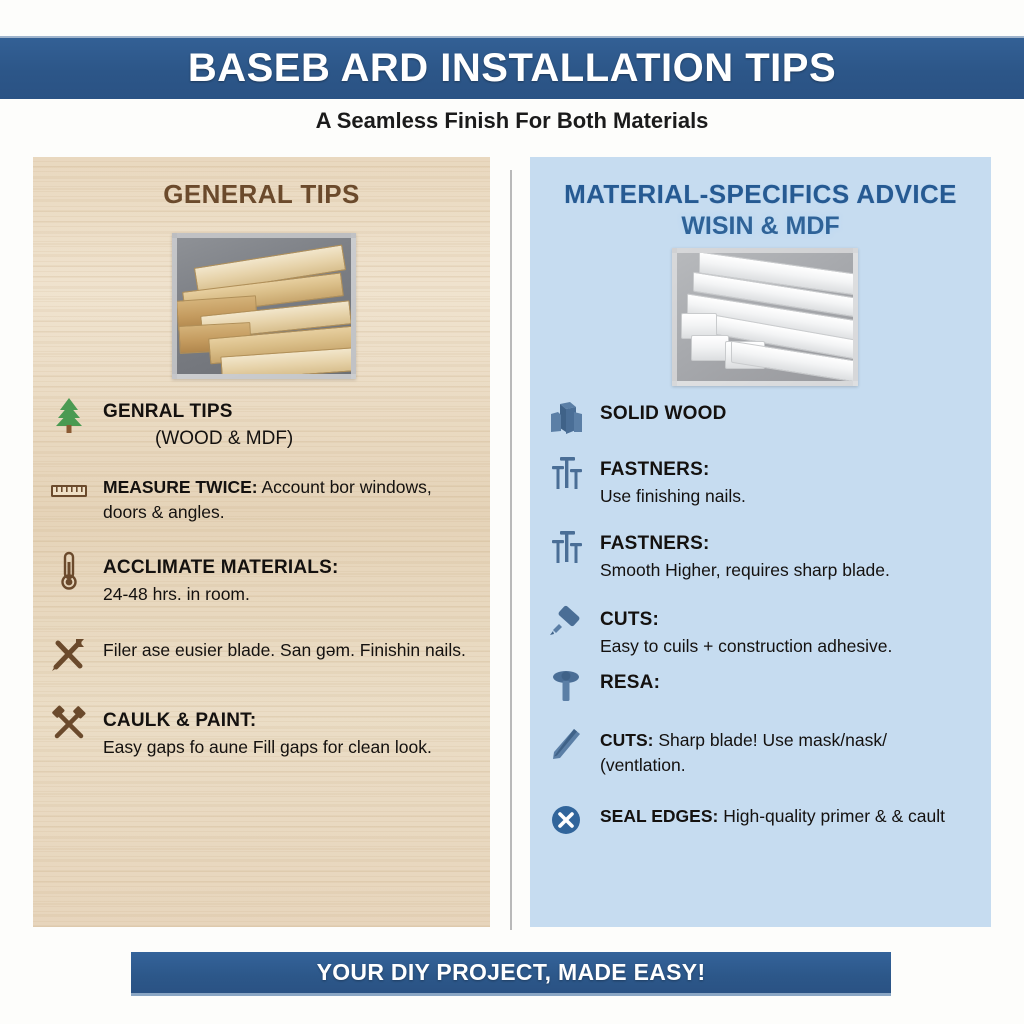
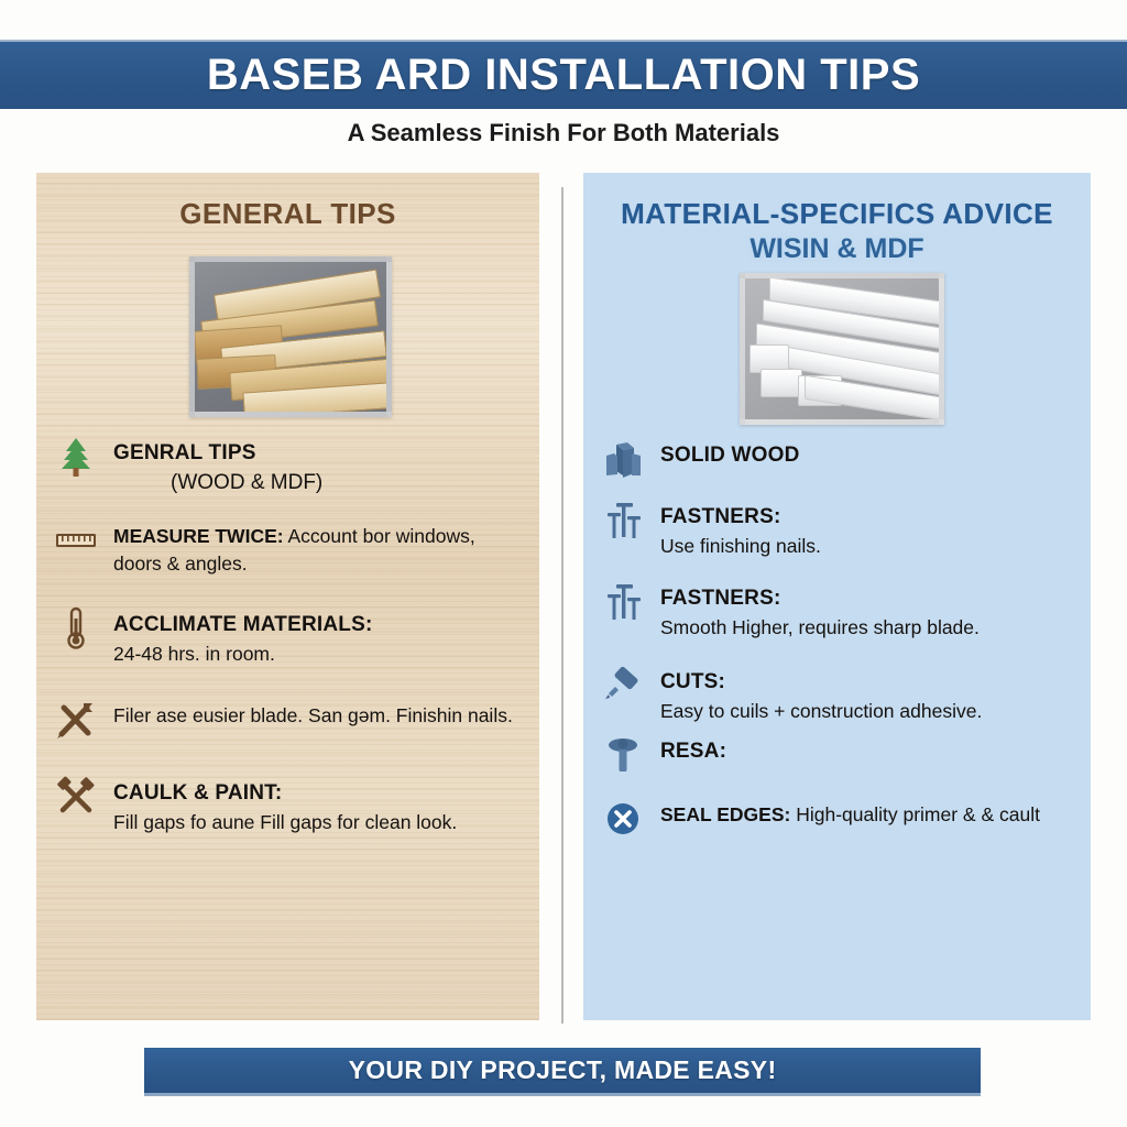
  BASEB ARD INSTALLATION TIPS
  A Seamless Finish For Both Materials
  GENERAL TIPS
  GENRAL TIPS
  (WOOD & MDF)
  MEASURE TWICE: Account bor windows, doors & angles.
  ACCLIMATE MATERIALS:
  24-48 hrs. in room.
  Filer ase eusier blade. San gəm. Finishin nails.
  CAULK & PAINT:
- Easy gaps fo aune Fill gaps for clean look.
+ Fill gaps fo aune Fill gaps for clean look.
  MATERIAL-SPECIFICS ADVICE
  WISIN & MDF
  SOLID WOOD
  FASTNERS:
  Use finishing nails.
  FASTNERS:
  Smooth Higher, requires sharp blade.
  CUTS:
  Easy to cuils + construction adhesive.
  RESA:
- CUTS: Sharp blade! Use mask/nask/ (ventlation.
  SEAL EDGES: High-quality primer & & cault
  YOUR DIY PROJECT, MADE EASY!
